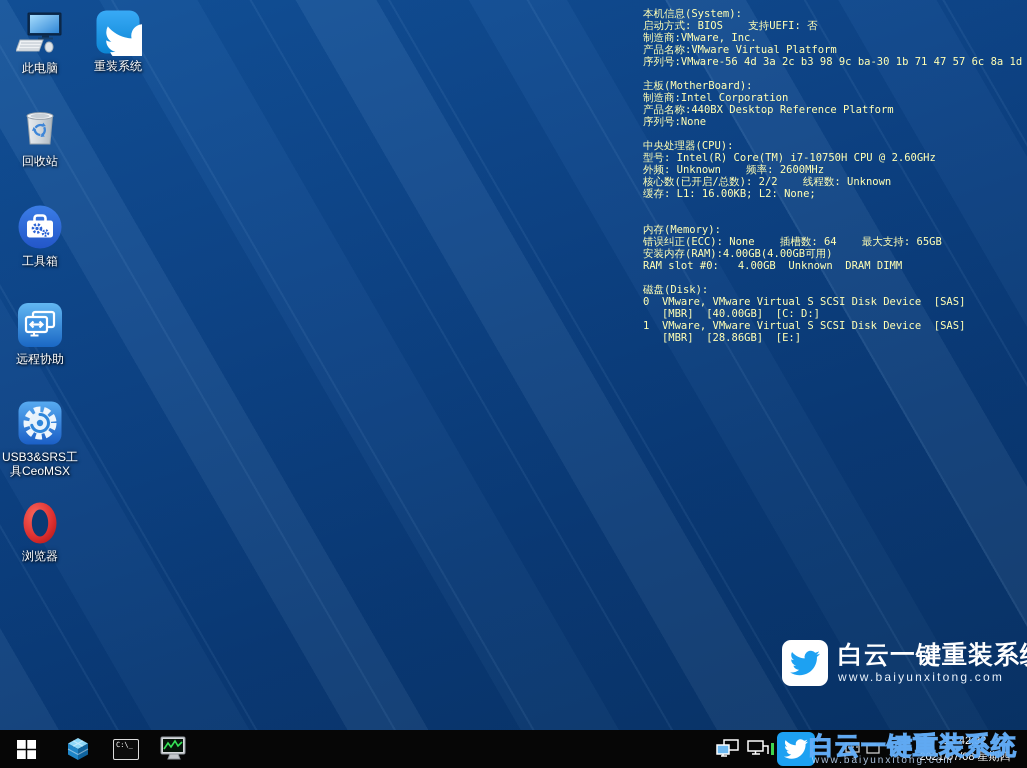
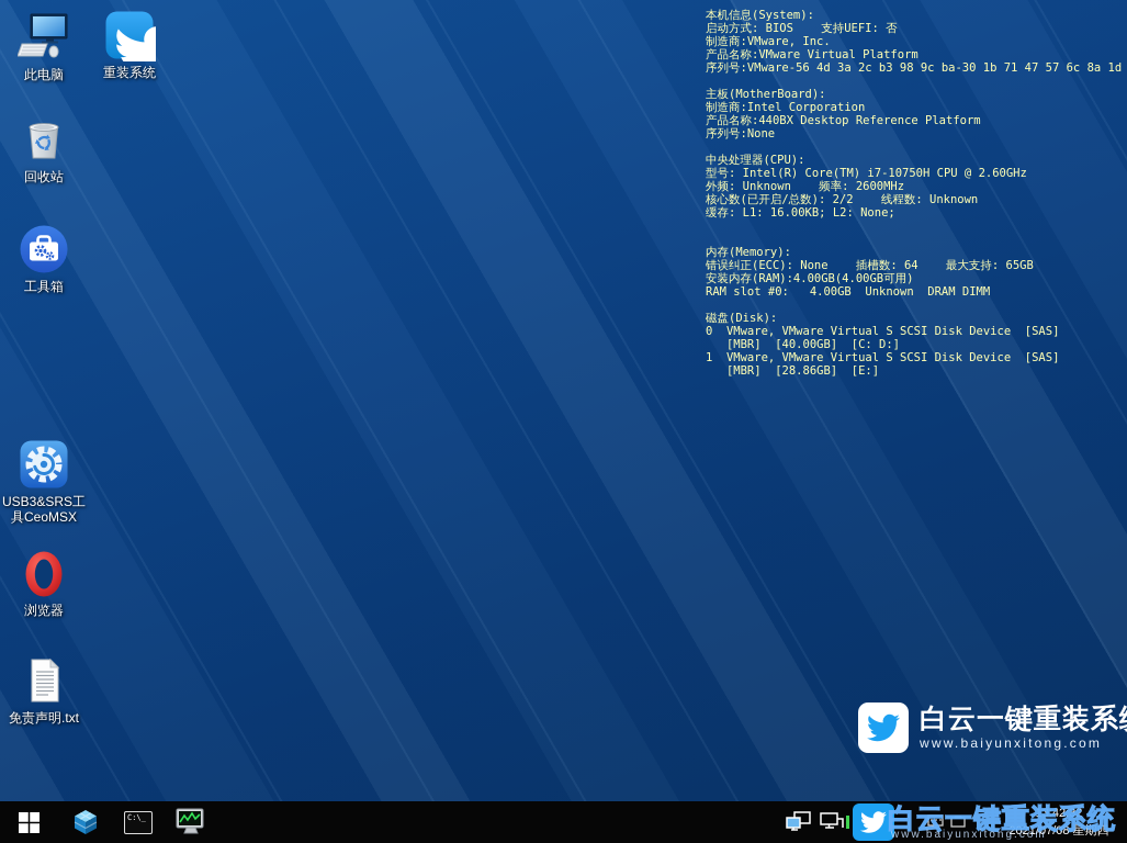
  本机信息(System):
  启动方式: BIOS 支持UEFI: 否
  制造商:VMware, Inc.
  产品名称:VMware Virtual Platform
  序列号:VMware-56 4d 3a 2c b3 98 9c ba-30 1b 71 47 57 6c 8a 1d
  主板(MotherBoard):
  制造商:Intel Corporation
  产品名称:440BX Desktop Reference Platform
  序列号:None
  中央处理器(CPU):
  型号: Intel(R) Core(TM) i7-10750H CPU @ 2.60GHz
  外频: Unknown 频率: 2600MHz
  核心数(已开启/总数): 2/2 线程数: Unknown
  缓存: L1: 16.00KB; L2: None;
  内存(Memory):
  错误纠正(ECC): None 插槽数: 64 最大支持: 65GB
  安装内存(RAM):4.00GB(4.00GB可用)
  RAM slot #0: 4.00GB Unknown DRAM DIMM
  磁盘(Disk):
  0 VMware, VMware Virtual S SCSI Disk Device [SAS]
  [MBR] [40.00GB] [C: D:]
  1 VMware, VMware Virtual S SCSI Disk Device [SAS]
  [MBR] [28.86GB] [E:]
  此电脑
  重装系统
  回收站
  工具箱
- 远程协助
  USB3&SRS工具CeoMSX
  浏览器
+ 免责声明.txt
  白云一键重装系
  www.baiyunxitong.com
  C:\_
  13:42:32
  2021/07/08 星期四
  白云一键重装系统
  www.baiyunxitong.com
